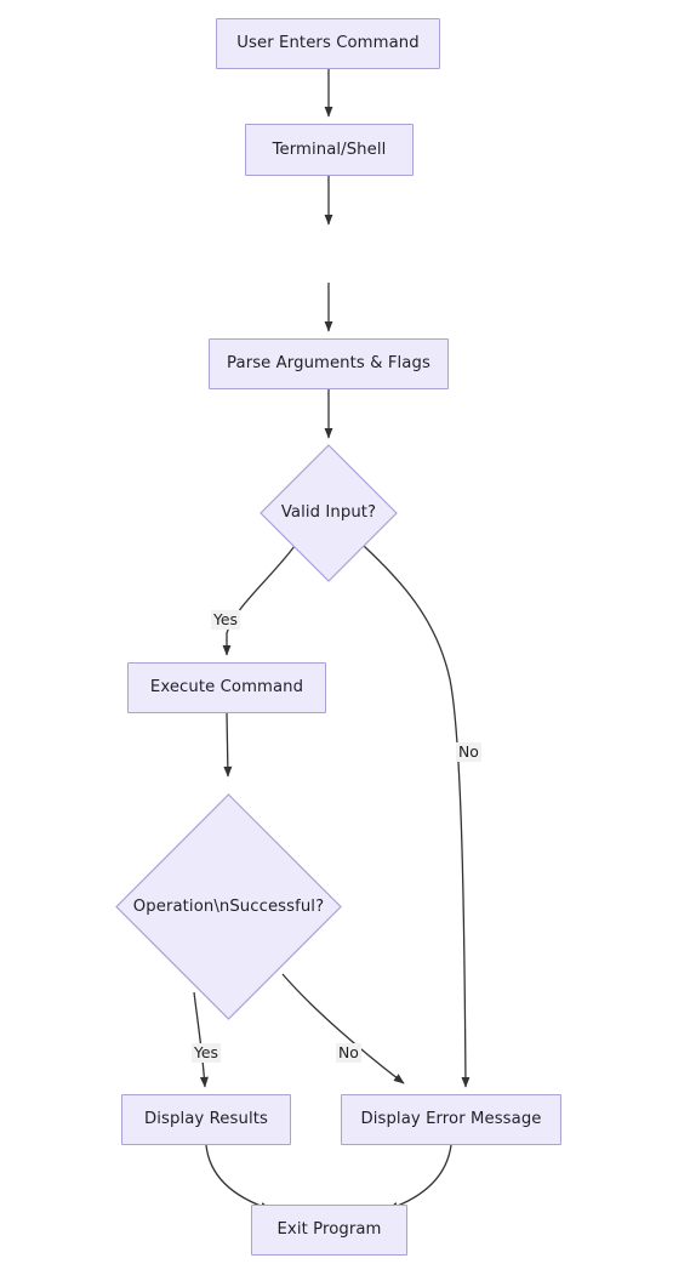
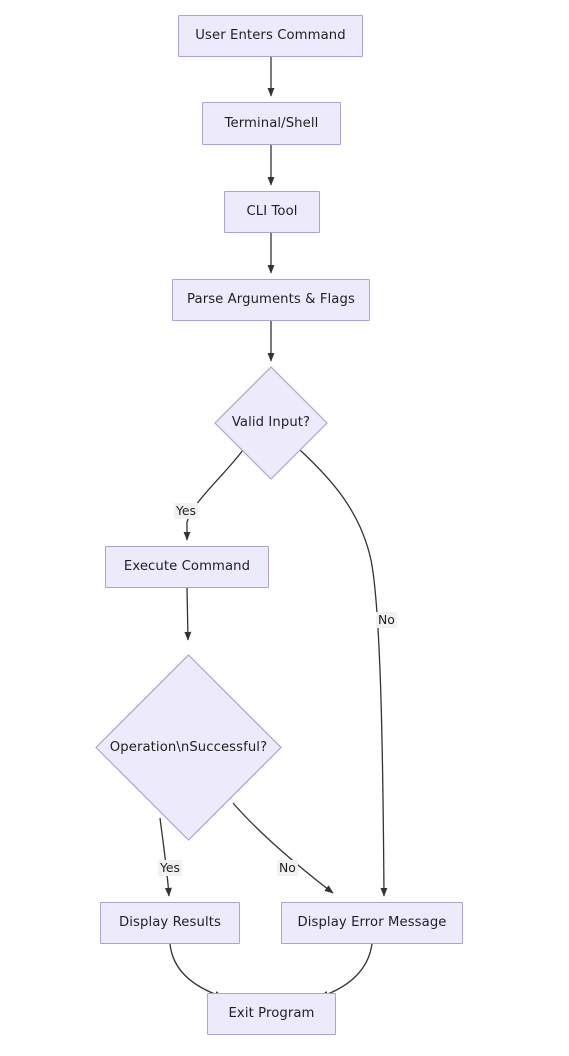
  User Enters Command
  Terminal/Shell
+ CLI Tool
  Parse Arguments & Flags
  Valid Input?
  Execute Command
  Operation\nSuccessful?
  Display Results
  Display Error Message
  Exit Program
  Yes
  No
  Yes
  No
